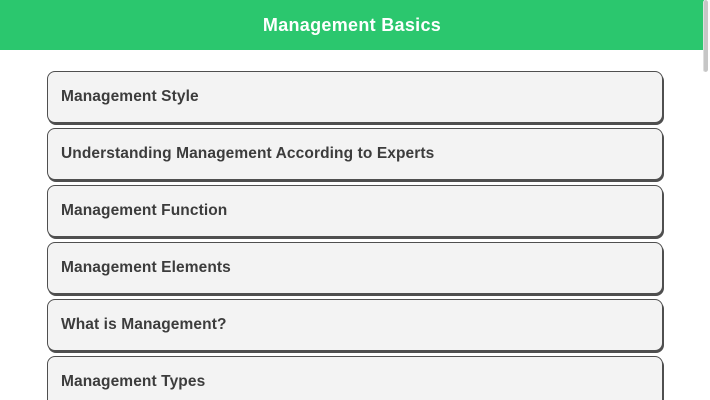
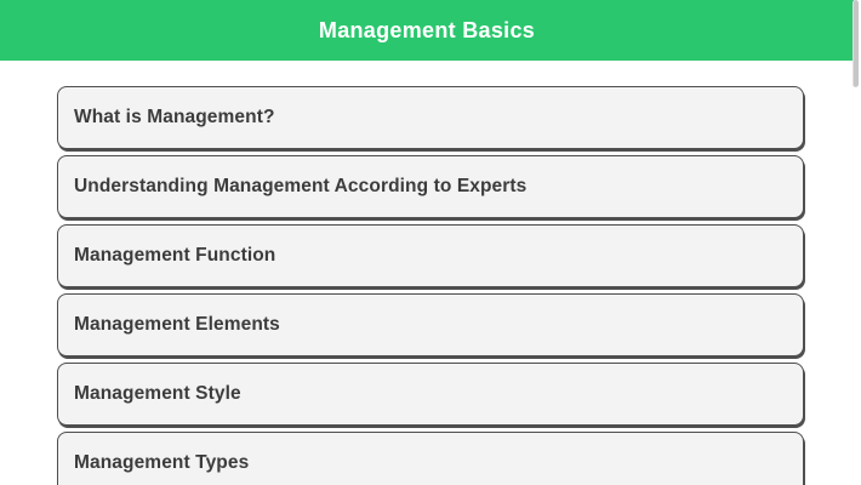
  Management Basics
- Management Style
+ What is Management?
  Understanding Management According to Experts
  Management Function
  Management Elements
- What is Management?
+ Management Style
  Management Types
